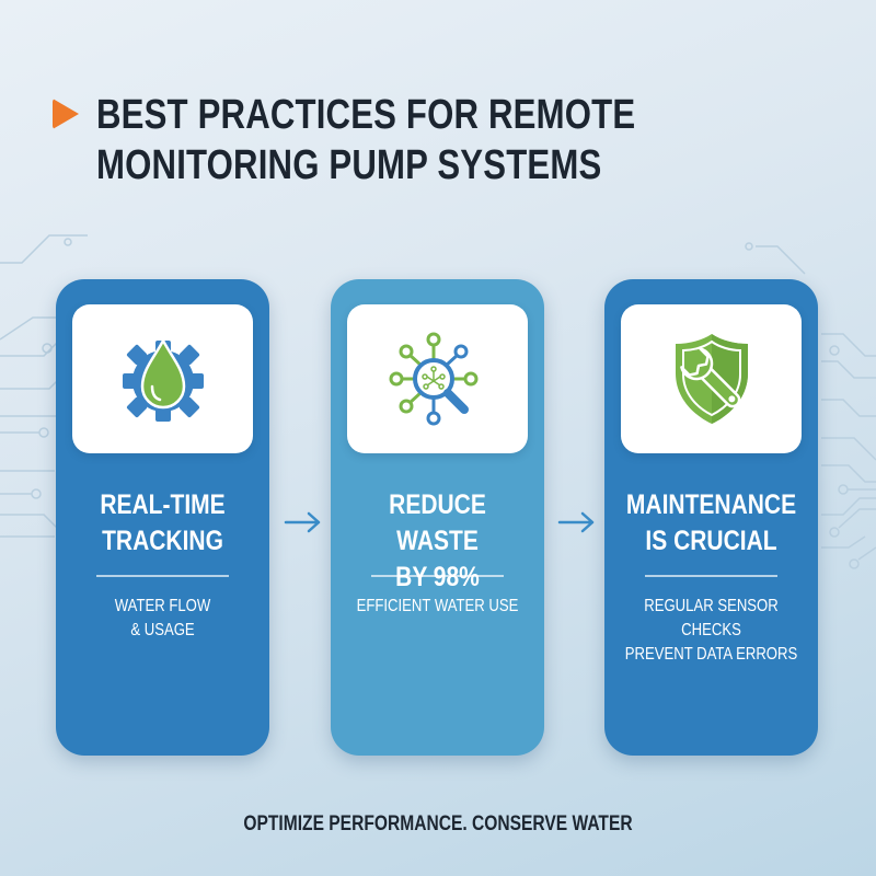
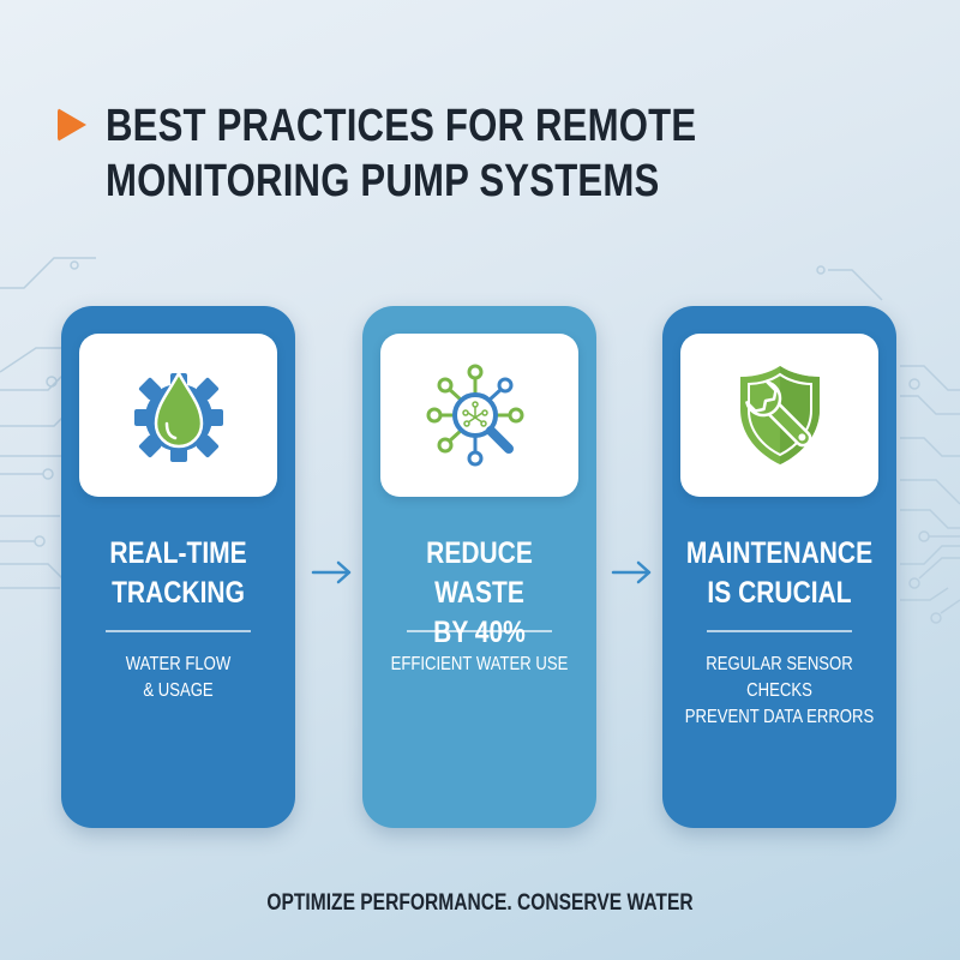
  BEST PRACTICES FOR REMOTE
  MONITORING PUMP SYSTEMS
  REAL-TIME
  TRACKING
  WATER FLOW
  & USAGE
  REDUCE WASTE
- BY 98%
+ BY 40%
  EFFICIENT WATER USE
  MAINTENANCE
  IS CRUCIAL
  REGULAR SENSOR CHECKS
  PREVENT DATA ERRORS
  OPTIMIZE PERFORMANCE. CONSERVE WATER
